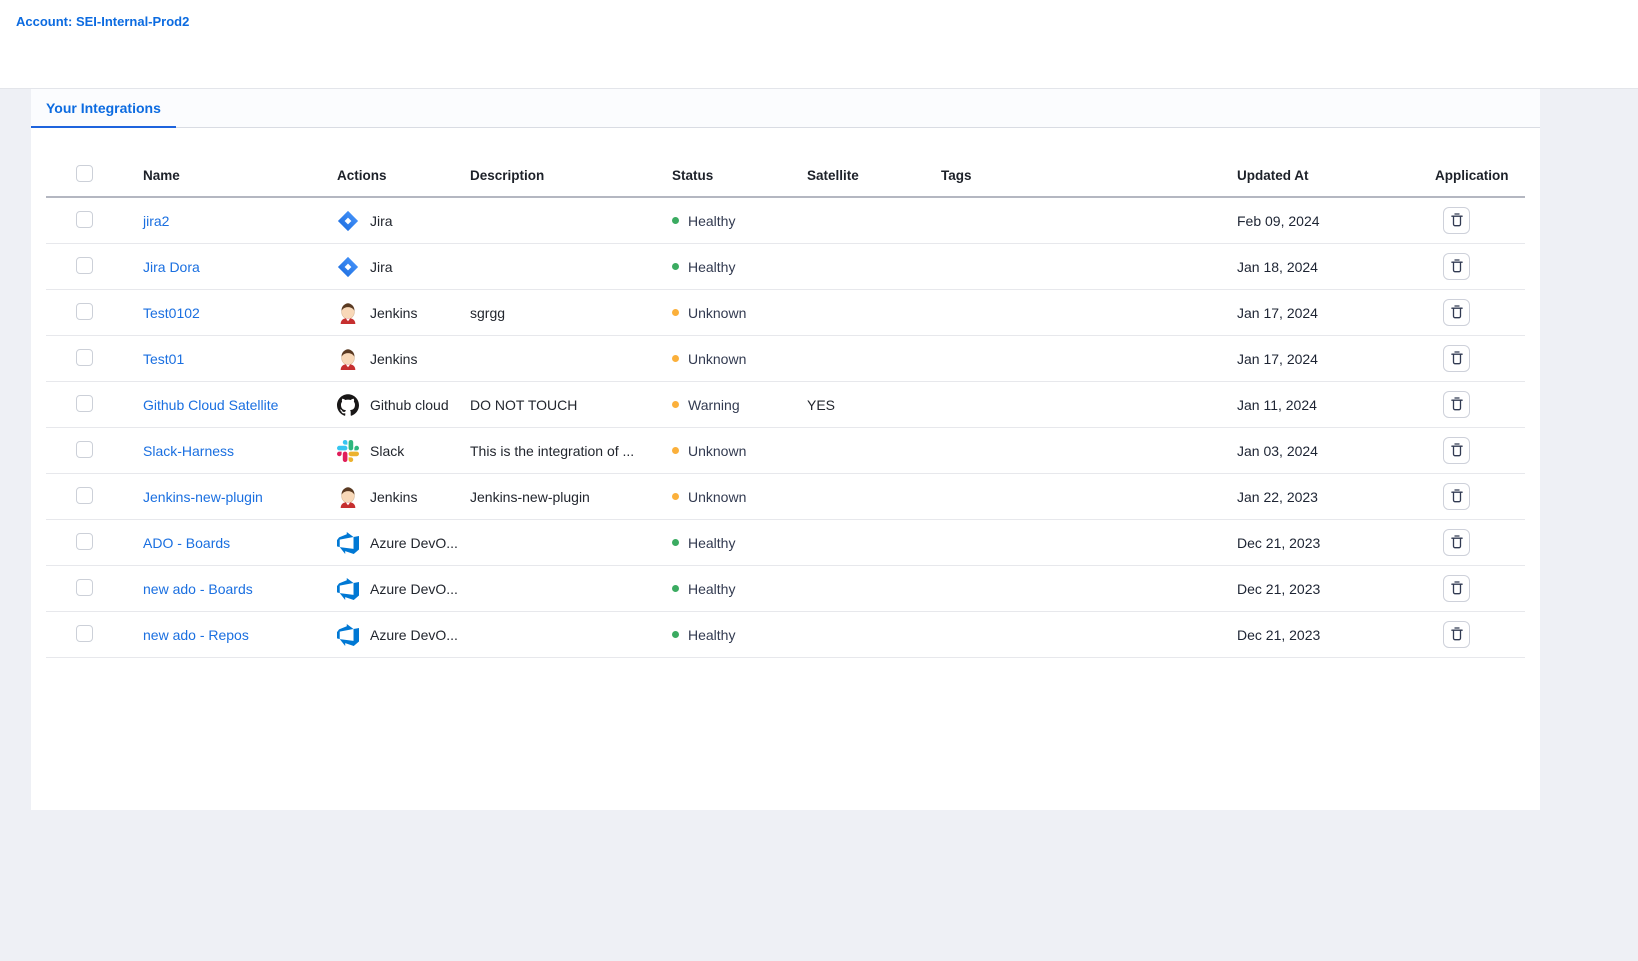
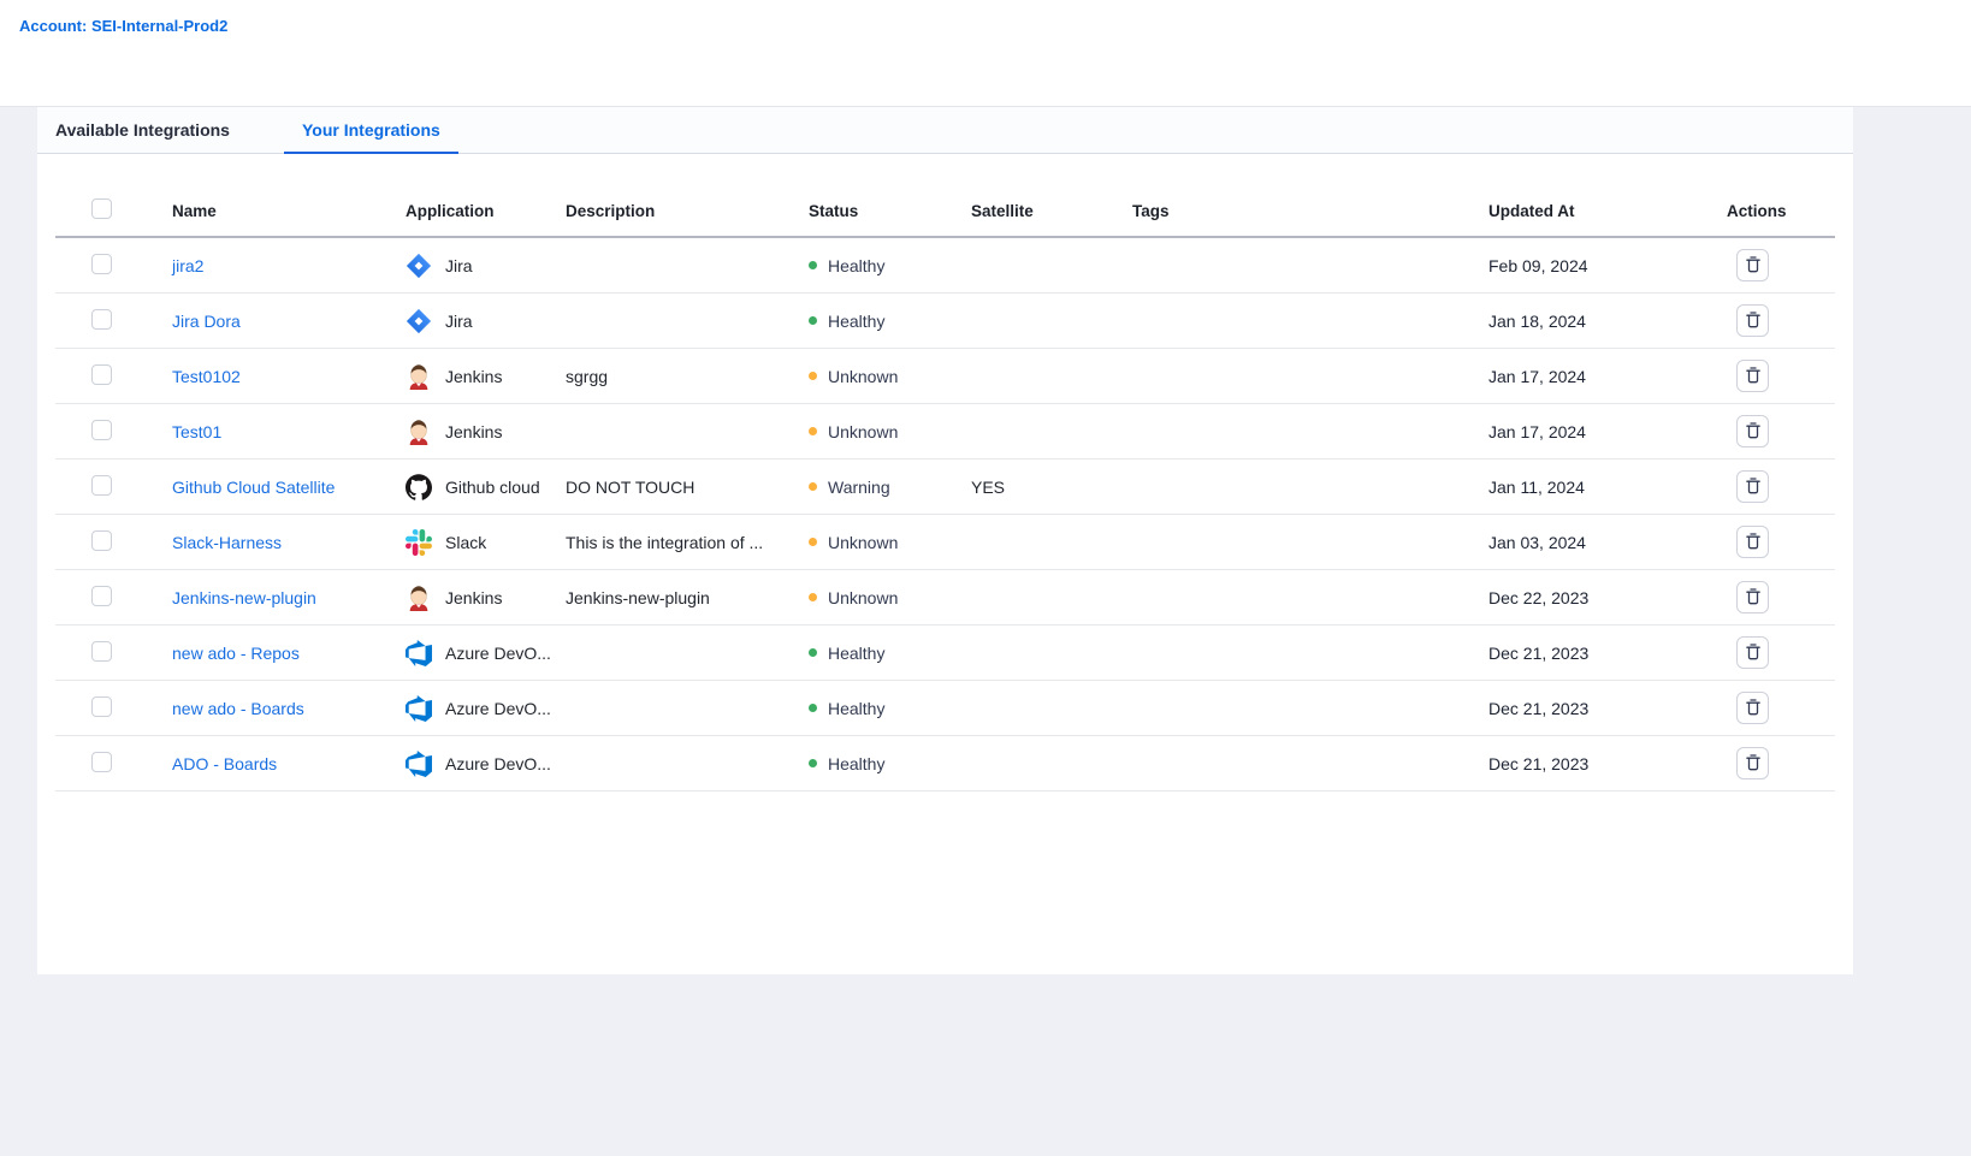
  Account: SEI-Internal-Prod2
+ Available Integrations
  Your Integrations
  Name
- Actions
+ Application
  Description
  Status
  Satellite
  Tags
  Updated At
- Application
+ Actions
  jira2
  Jira
  Healthy
  Feb 09, 2024
  Jira Dora
  Jira
  Healthy
  Jan 18, 2024
  Test0102
  Jenkins
  sgrgg
  Unknown
  Jan 17, 2024
  Test01
  Jenkins
  Unknown
  Jan 17, 2024
  Github Cloud Satellite
  Github cloud
  DO NOT TOUCH
  Warning
  YES
  Jan 11, 2024
  Slack-Harness
  Slack
  This is the integration of ...
  Unknown
  Jan 03, 2024
  Jenkins-new-plugin
  Jenkins
  Jenkins-new-plugin
  Unknown
- Jan 22, 2023
+ Dec 22, 2023
- ADO - Boards
+ new ado - Repos
  Azure DevO...
  Healthy
  Dec 21, 2023
  new ado - Boards
  Azure DevO...
  Healthy
  Dec 21, 2023
- new ado - Repos
+ ADO - Boards
  Azure DevO...
  Healthy
  Dec 21, 2023
